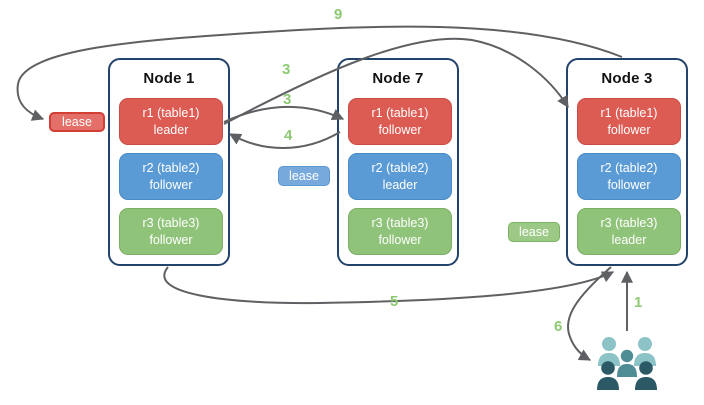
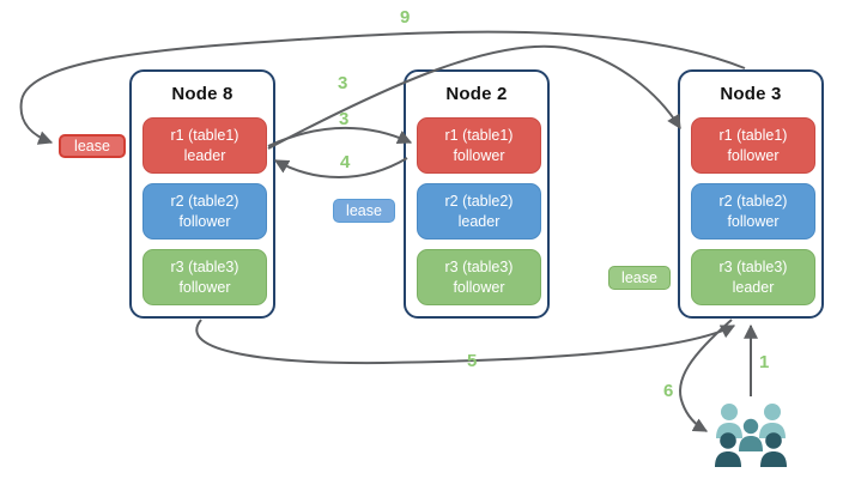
- Node 1
+ Node 8
  r1 (table1)
  leader
  r2 (table2)
  follower
  r3 (table3)
  follower
- Node 7
+ Node 2
  r1 (table1)
  follower
  r2 (table2)
  leader
  r3 (table3)
  follower
  Node 3
  r1 (table1)
  follower
  r2 (table2)
  follower
  r3 (table3)
  leader
  lease
  lease
  lease
  9
  3
  3
  4
  5
  1
  6
